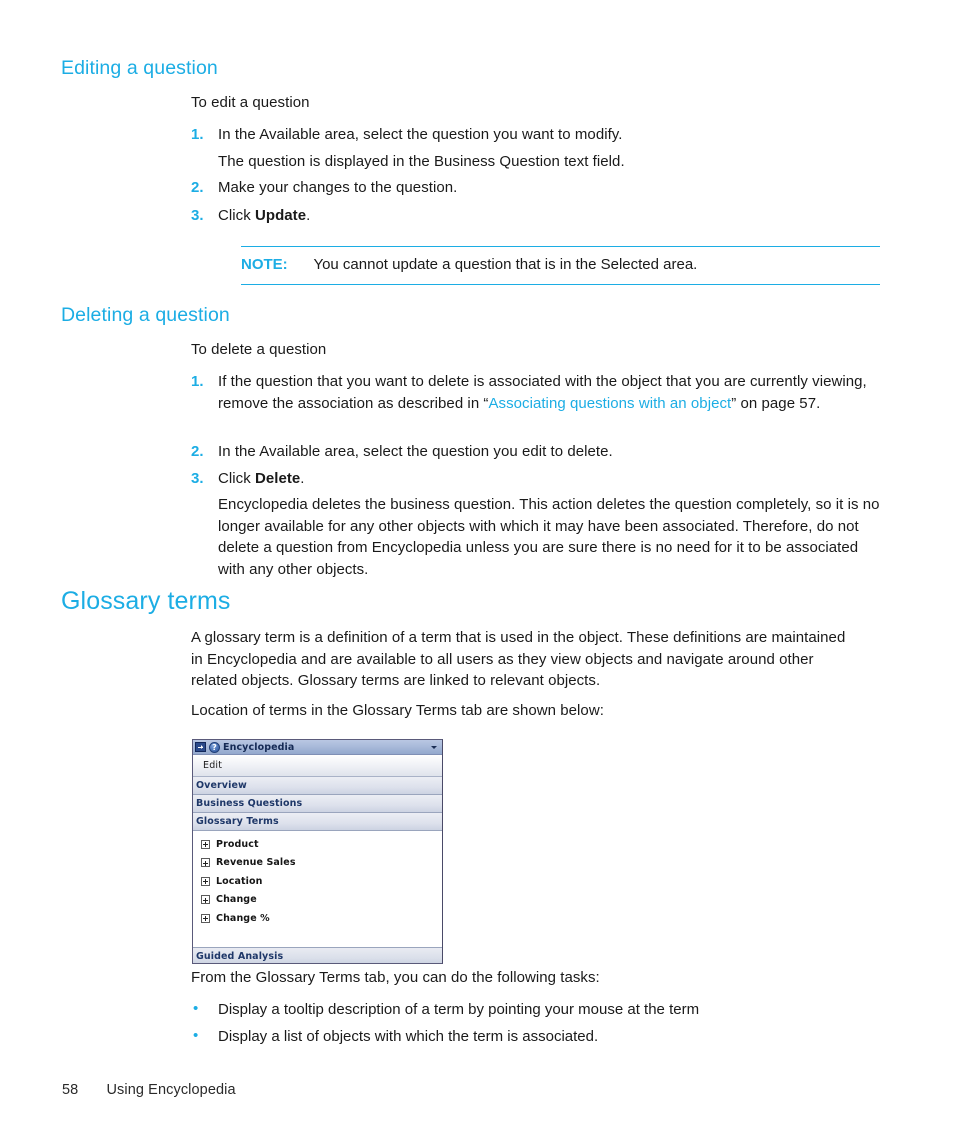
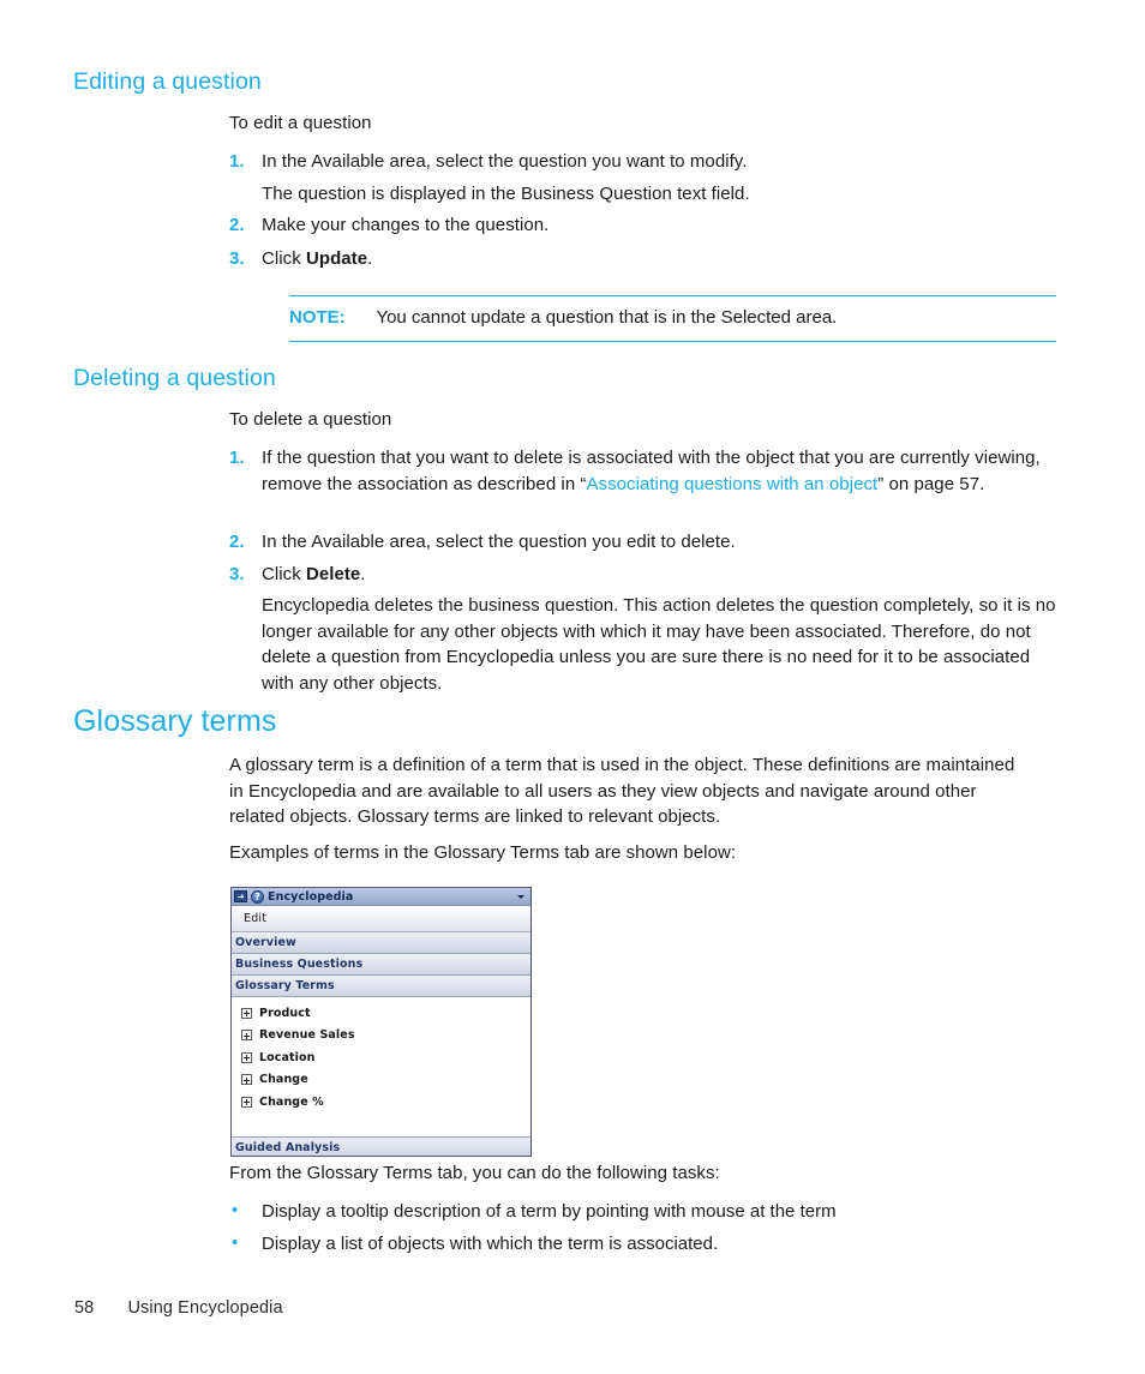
  Editing a question
  To edit a question
  1.
  In the Available area, select the question you want to modify.
  The question is displayed in the Business Question text field.
  2.
  Make your changes to the question.
  3.
  Click Update.
  NOTE: You cannot update a question that is in the Selected area.
  Deleting a question
  To delete a question
  1.
  If the question that you want to delete is associated with the object that you are currently viewing, remove the association as described in “Associating questions with an object” on page 57.
  2.
  In the Available area, select the question you edit to delete.
  3.
  Click Delete.
  Encyclopedia deletes the business question. This action deletes the question completely, so it is no longer available for any other objects with which it may have been associated. Therefore, do not delete a question from Encyclopedia unless you are sure there is no need for it to be associated with any other objects.
  Glossary terms
  A glossary term is a definition of a term that is used in the object. These definitions are maintained in Encyclopedia and are available to all users as they view objects and navigate around other related objects. Glossary terms are linked to relevant objects.
- Location of terms in the Glossary Terms tab are shown below:
+ Examples of terms in the Glossary Terms tab are shown below:
  ?
  Encyclopedia
  Edit
  Overview
  Business Questions
  Glossary Terms
  Product
  Revenue Sales
  Location
  Change
  Change %
  Guided Analysis
  From the Glossary Terms tab, you can do the following tasks:
  •
- Display a tooltip description of a term by pointing your mouse at the term
+ Display a tooltip description of a term by pointing with mouse at the term
  •
  Display a list of objects with which the term is associated.
  58 Using Encyclopedia
